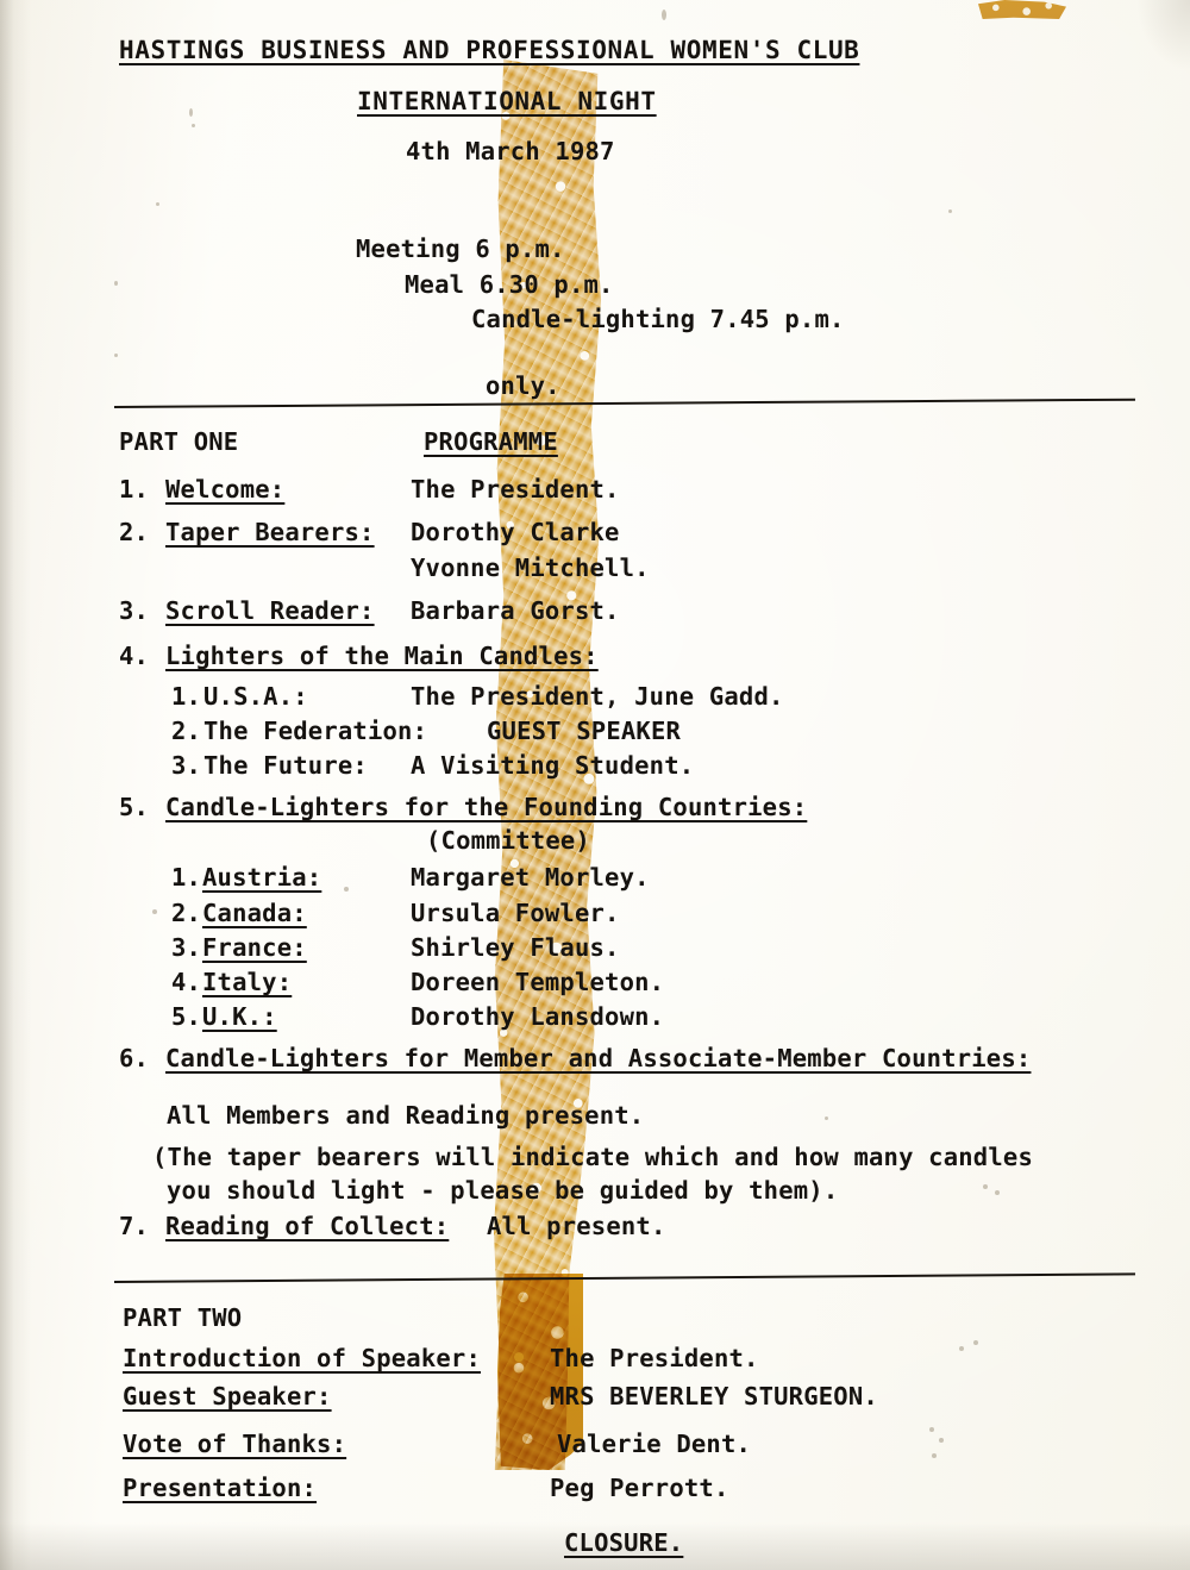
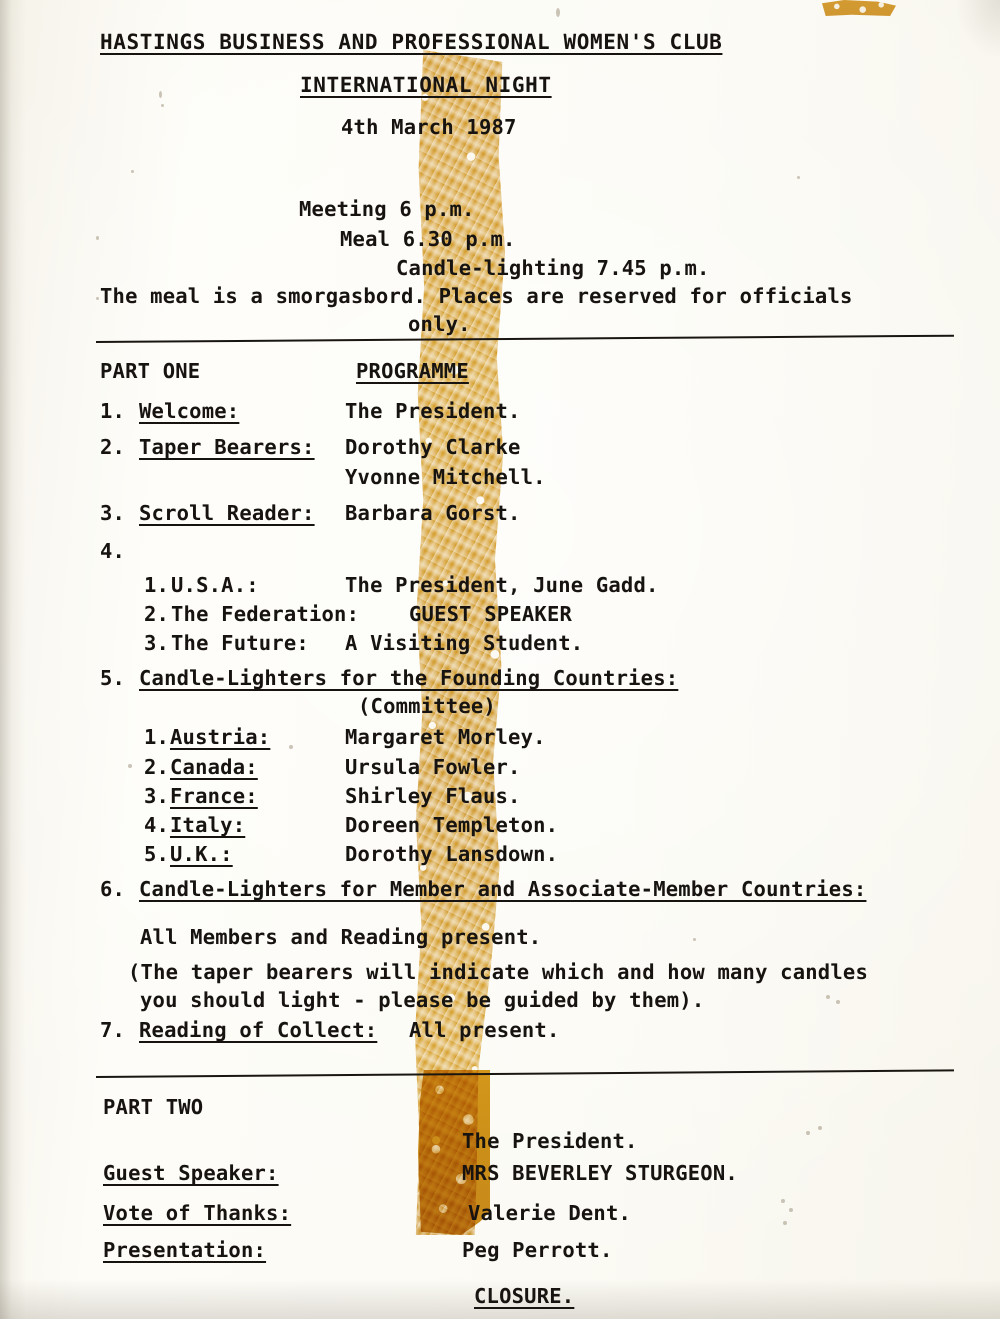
  HASTINGS BUSINESS AND PROFESSIONAL WOMEN'S CLUB
  INTERNATIONAL NIGHT
  4th March 1987
  Meeting 6 p.m.
  Meal 6.30 p.m.
  Candle-lighting 7.45 p.m.
+ The meal is a smorgasbord. Places are reserved for officials
  only.
  PART ONE
  PROGRAMME
  1.
  Welcome:
  The President.
  2.
  Taper Bearers:
  Dorothy Clarke
  Yvonne Mitchell.
  3.
  Scroll Reader:
  Barbara Gorst.
  4.
- Lighters of the Main Candles:
  1.
  U.S.A.:
  The President, June Gadd.
  2.
  The Federation:
  GUEST SPEAKER
  3.
  The Future:
  A Visiting Student.
  5.
  Candle-Lighters for the Founding Countries:
  (Committee)
  1.
  Austria:
  Margaret Morley.
  2.
  Canada:
  Ursula Fowler.
  3.
  France:
  Shirley Flaus.
  4.
  Italy:
  Doreen Templeton.
  5.
  U.K.:
  Dorothy Lansdown.
  6.
  Candle-Lighters for Member and Associate-Member Countries:
  All Members and Reading present.
  (The taper bearers will indicate which and how many candles
  you should light - please be guided by them).
  7.
  Reading of Collect:
  All present.
  PART TWO
- Introduction of Speaker:
  The President.
  Guest Speaker:
  MRS BEVERLEY STURGEON.
  Vote of Thanks:
  Valerie Dent.
  Presentation:
  Peg Perrott.
  CLOSURE.
